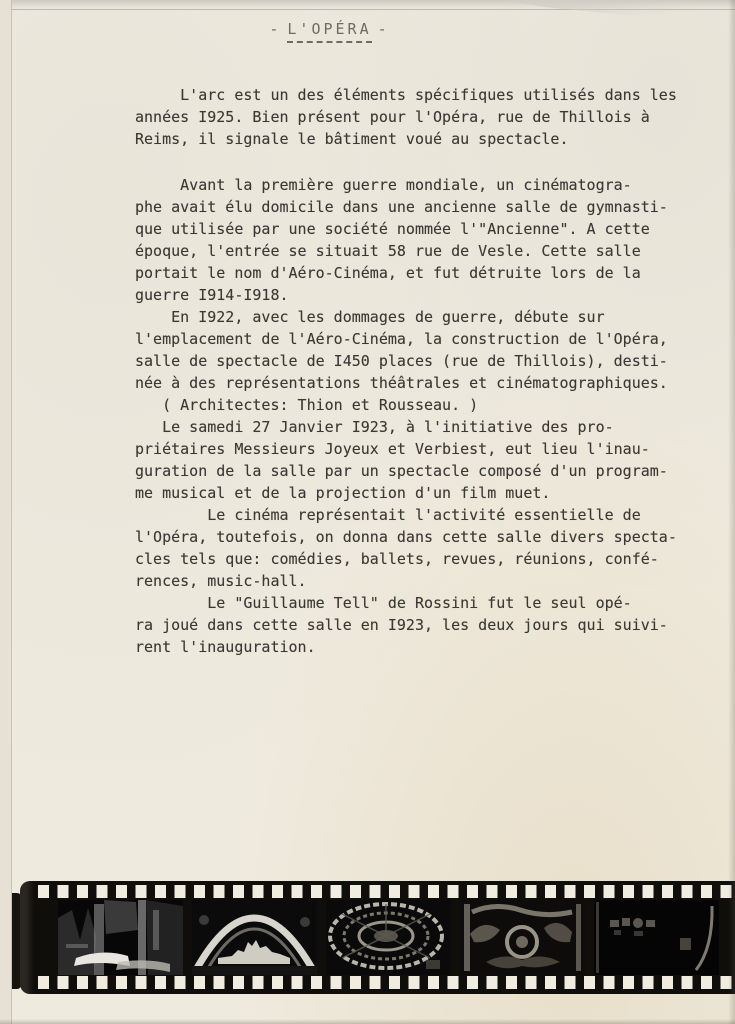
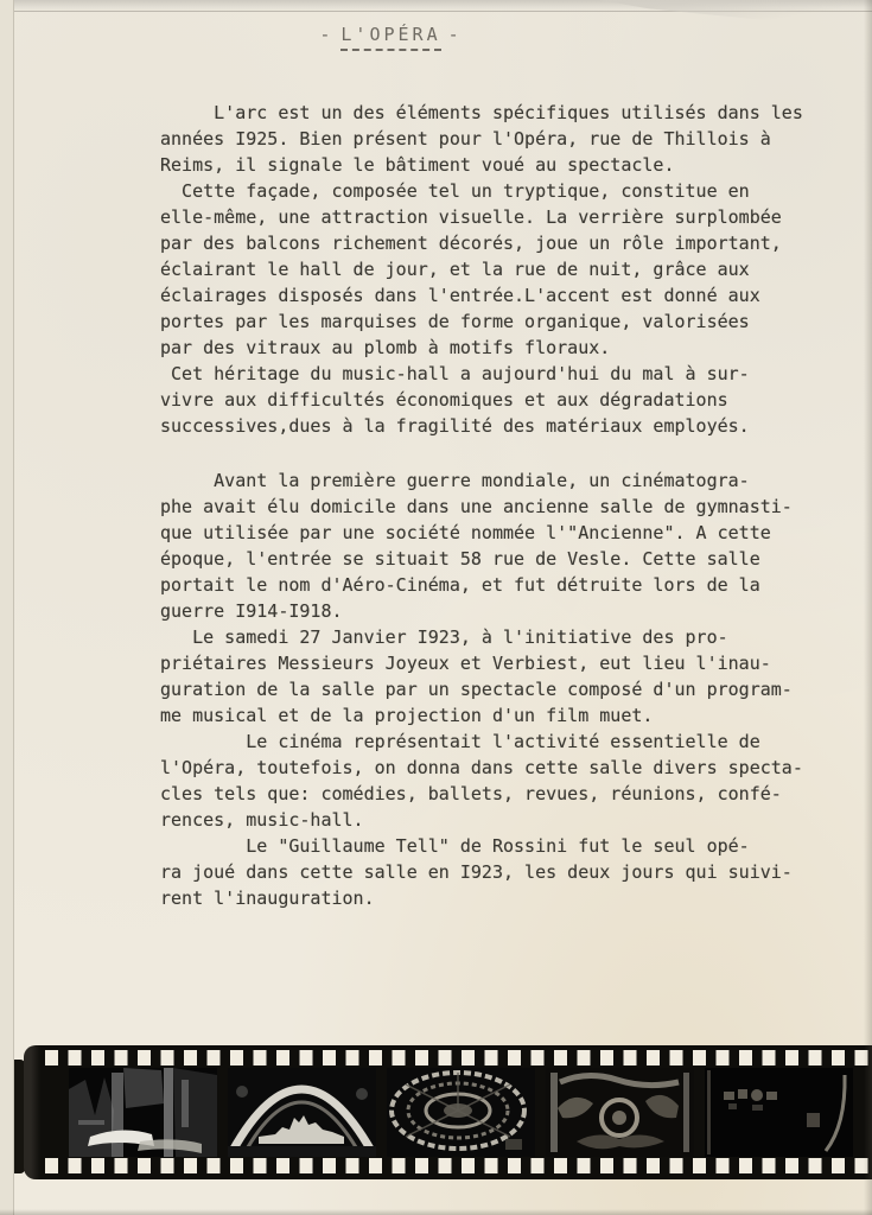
  - L'OPÉRA -
  L'arc est un des éléments spécifiques utilisés dans les
  années I925. Bien présent pour l'Opéra, rue de Thillois à
  Reims, il signale le bâtiment voué au spectacle.
+ Cette façade, composée tel un tryptique, constitue en
+ elle-même, une attraction visuelle. La verrière surplombée
+ par des balcons richement décorés, joue un rôle important,
+ éclairant le hall de jour, et la rue de nuit, grâce aux
+ éclairages disposés dans l'entrée.L'accent est donné aux
+ portes par les marquises de forme organique, valorisées
+ par des vitraux au plomb à motifs floraux.
+ Cet héritage du music-hall a aujourd'hui du mal à sur-
+ vivre aux difficultés économiques et aux dégradations
+ successives,dues à la fragilité des matériaux employés.
  Avant la première guerre mondiale, un cinématogra-
  phe avait élu domicile dans une ancienne salle de gymnasti-
  que utilisée par une société nommée l'"Ancienne". A cette
  époque, l'entrée se situait 58 rue de Vesle. Cette salle
  portait le nom d'Aéro-Cinéma, et fut détruite lors de la
  guerre I914-I918.
- En I922, avec les dommages de guerre, débute sur
- l'emplacement de l'Aéro-Cinéma, la construction de l'Opéra,
- salle de spectacle de I450 places (rue de Thillois), desti-
- née à des représentations théâtrales et cinématographiques.
- ( Architectes: Thion et Rousseau. )
  Le samedi 27 Janvier I923, à l'initiative des pro-
  priétaires Messieurs Joyeux et Verbiest, eut lieu l'inau-
  guration de la salle par un spectacle composé d'un program-
  me musical et de la projection d'un film muet.
  Le cinéma représentait l'activité essentielle de
  l'Opéra, toutefois, on donna dans cette salle divers specta-
  cles tels que: comédies, ballets, revues, réunions, confé-
  rences, music-hall.
  Le "Guillaume Tell" de Rossini fut le seul opé-
  ra joué dans cette salle en I923, les deux jours qui suivi-
  rent l'inauguration.
